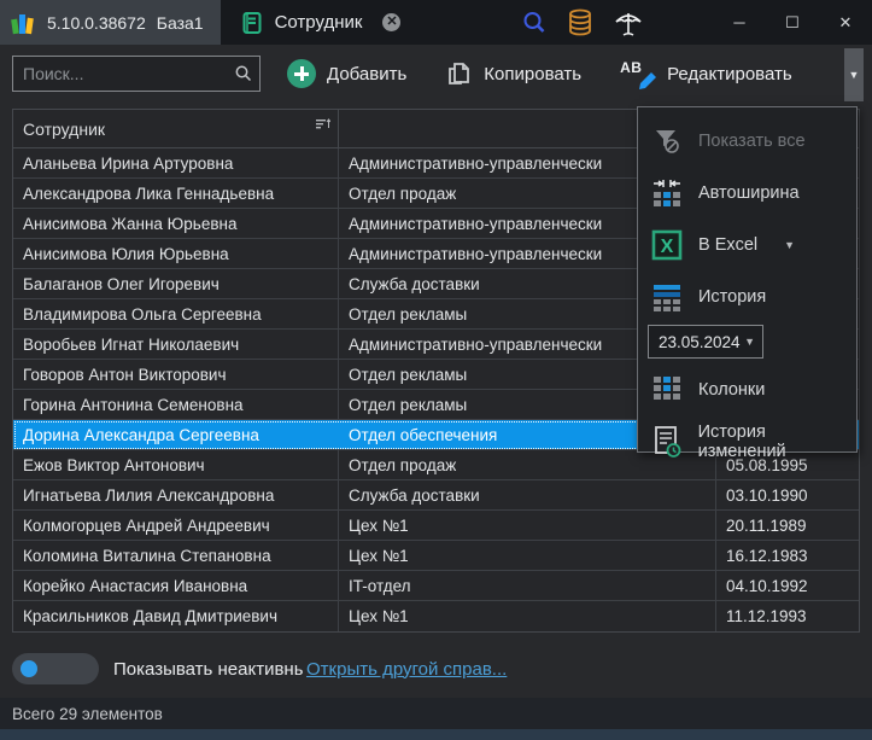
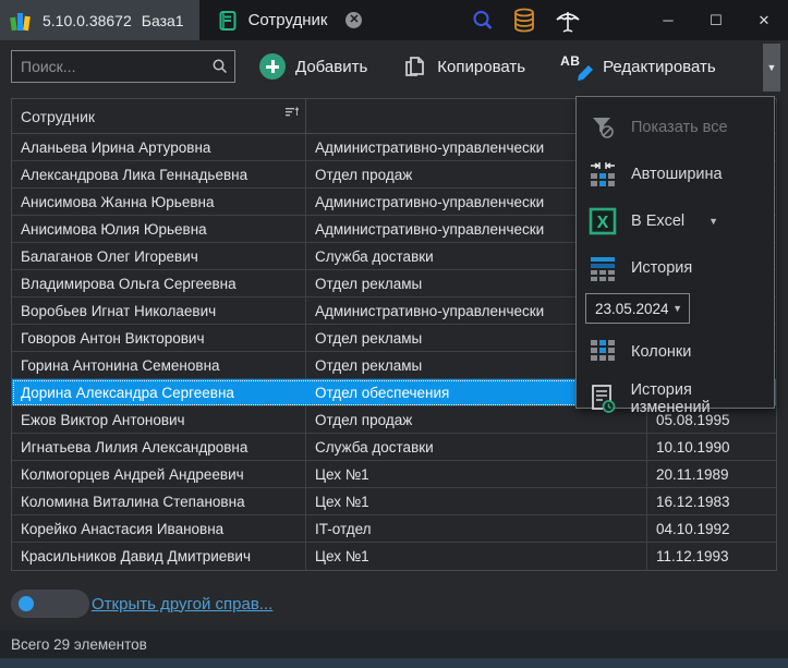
  5.10.0.38672
  База1
  Сотрудник
  ✕
  ─
  ☐
  ✕
  Поиск...
  Добавить
  Копировать
  AB
  Редактировать
  ▼
  Сотрудник
  Аланьева Ирина Артуровна
  Административно-управленчески
  Александрова Лика Геннадьевна
  Отдел продаж
  Анисимова Жанна Юрьевна
  Административно-управленчески
  Анисимова Юлия Юрьевна
  Административно-управленчески
  Балаганов Олег Игоревич
  Служба доставки
  Владимирова Ольга Сергеевна
  Отдел рекламы
  Воробьев Игнат Николаевич
  Административно-управленчески
  Говоров Антон Викторович
  Отдел рекламы
  Горина Антонина Семеновна
  Отдел рекламы
  Дорина Александра Сергеевна
  Отдел обеспечения
  Ежов Виктор Антонович
  Отдел продаж
  05.08.1995
  Игнатьева Лилия Александровна
  Служба доставки
- 03.10.1990
+ 10.10.1990
  Колмогорцев Андрей Андреевич
  Цех №1
  20.11.1989
  Коломина Виталина Степановна
  Цех №1
  16.12.1983
  Корейко Анастасия Ивановна
  IT-отдел
  04.10.1992
  Красильников Давид Дмитриевич
  Цех №1
  11.12.1993
  Показать все
  Автоширина
  X
  В Excel
  ▼
  История
  23.05.2024
  ▼
  Колонки
  История изменений
- Показывать неактивны
  Открыть другой справ...
  Всего 29 элементов
